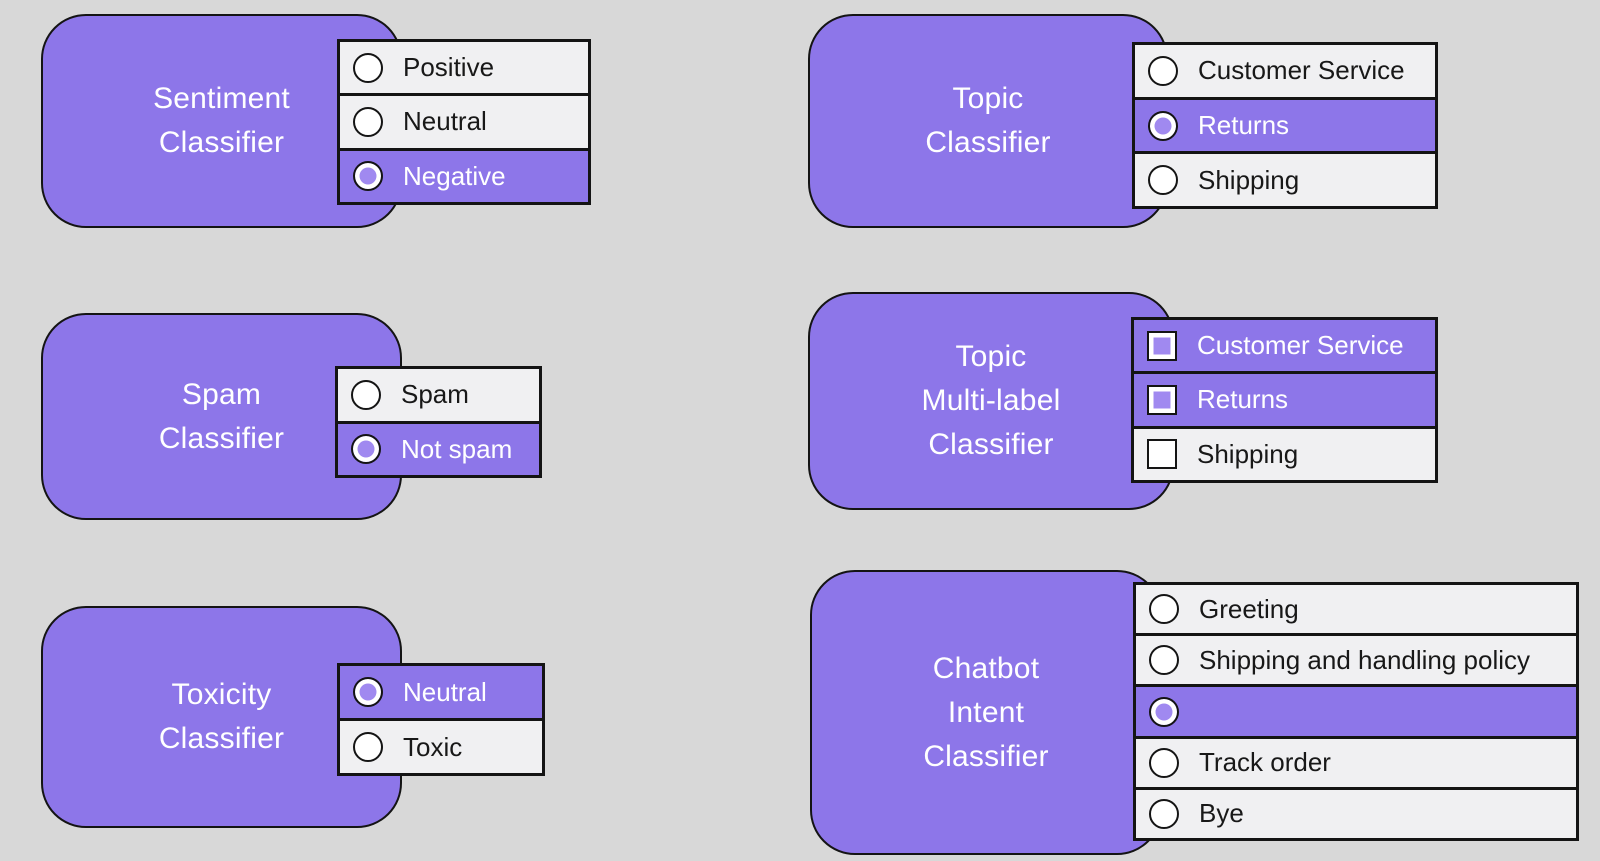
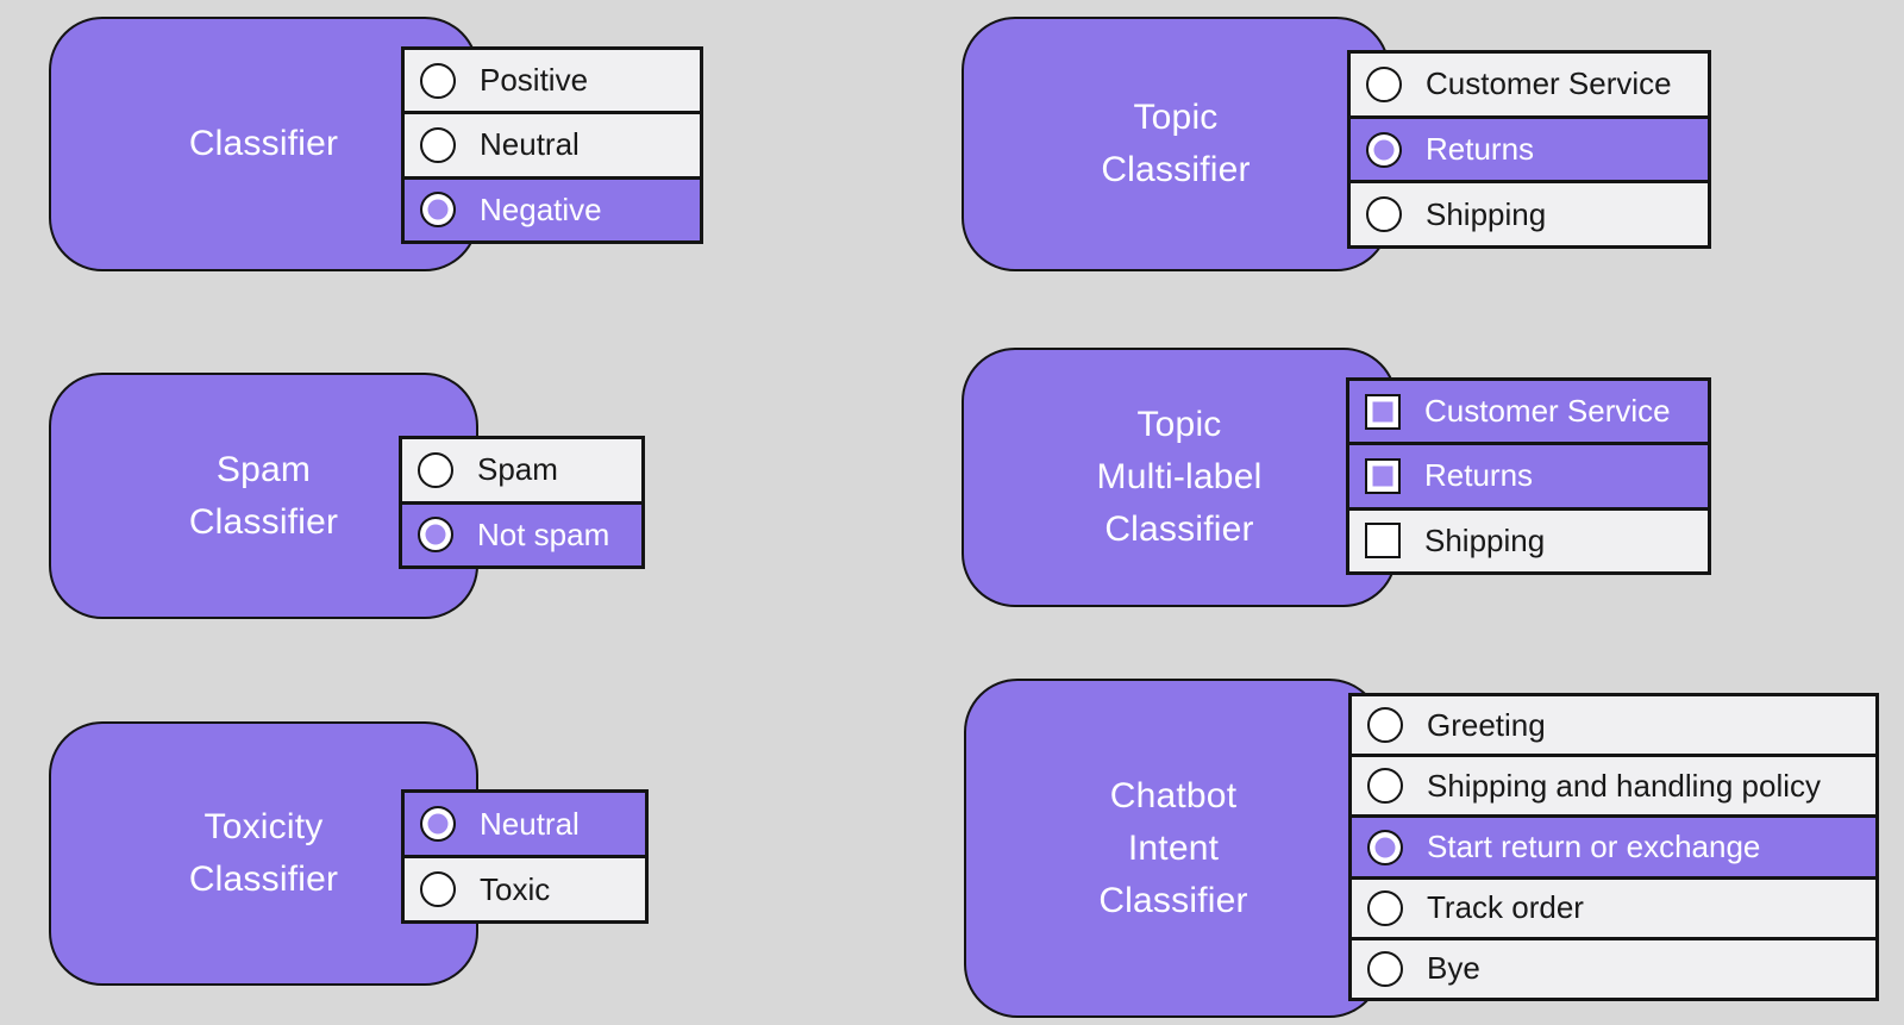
- Sentiment
  Classifier
  Positive
  Neutral
  Negative
  Topic
  Classifier
  Customer Service
  Returns
  Shipping
  Spam
  Classifier
  Spam
  Not spam
  Topic
  Multi-label
  Classifier
  Customer Service
  Returns
  Shipping
  Toxicity
  Classifier
  Neutral
  Toxic
  Chatbot
  Intent
  Classifier
  Greeting
  Shipping and handling policy
+ Start return or exchange
  Track order
  Bye
